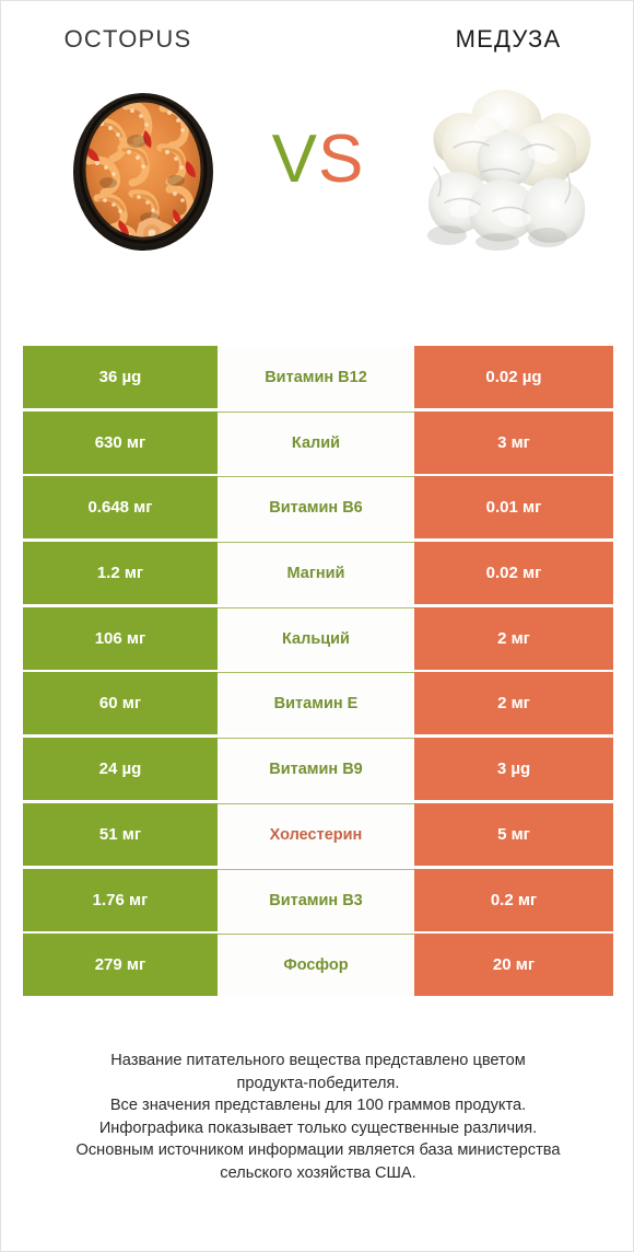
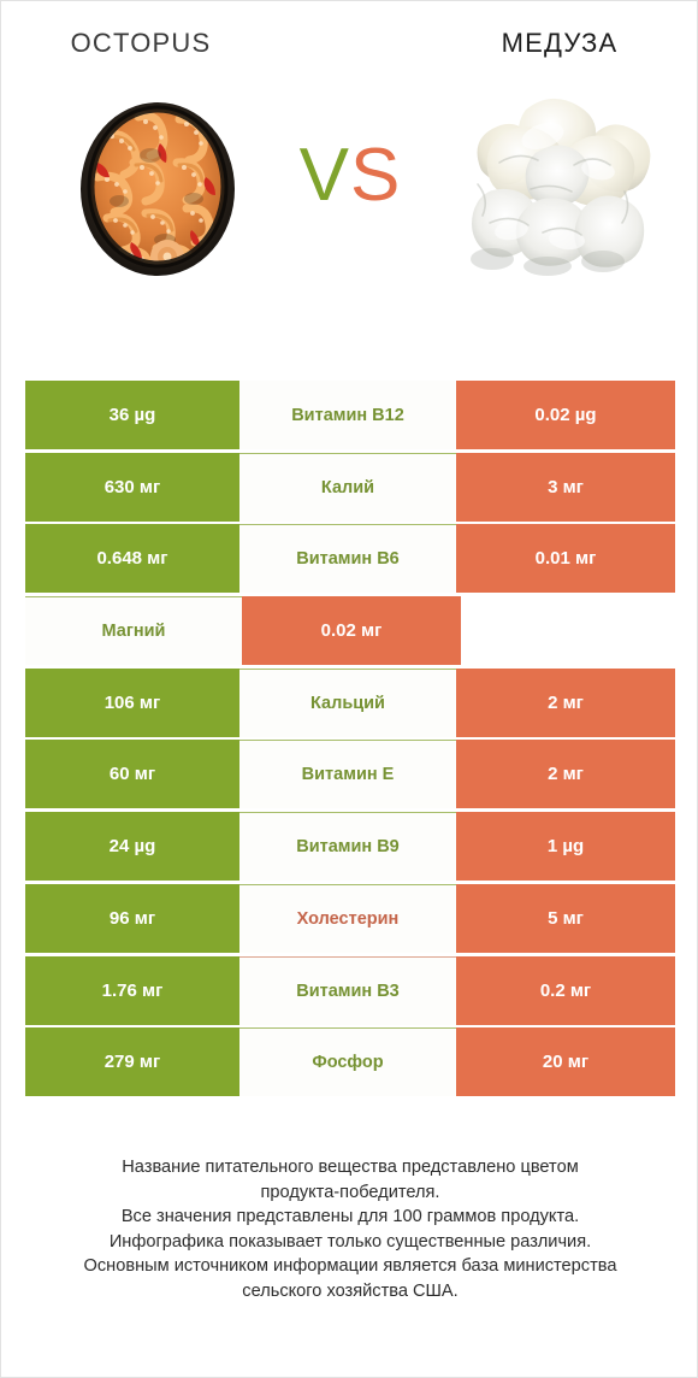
  OCTOPUS
  МЕДУЗА
  VS
  36 µg
  Витамин B12
  0.02 µg
  630 мг
  Калий
  3 мг
  0.648 мг
  Витамин B6
  0.01 мг
- 1.2 мг
  Магний
  0.02 мг
  106 мг
  Кальций
  2 мг
  60 мг
  Витамин E
  2 мг
  24 µg
  Витамин B9
- 3 µg
+ 1 µg
- 51 мг
+ 96 мг
  Холестерин
  5 мг
  1.76 мг
  Витамин B3
  0.2 мг
  279 мг
  Фосфор
  20 мг
  Название питательного вещества представлено цветом
  продукта-победителя.
  Все значения представлены для 100 граммов продукта.
  Инфографика показывает только существенные различия.
  Основным источником информации является база министерства
  сельского хозяйства США.
